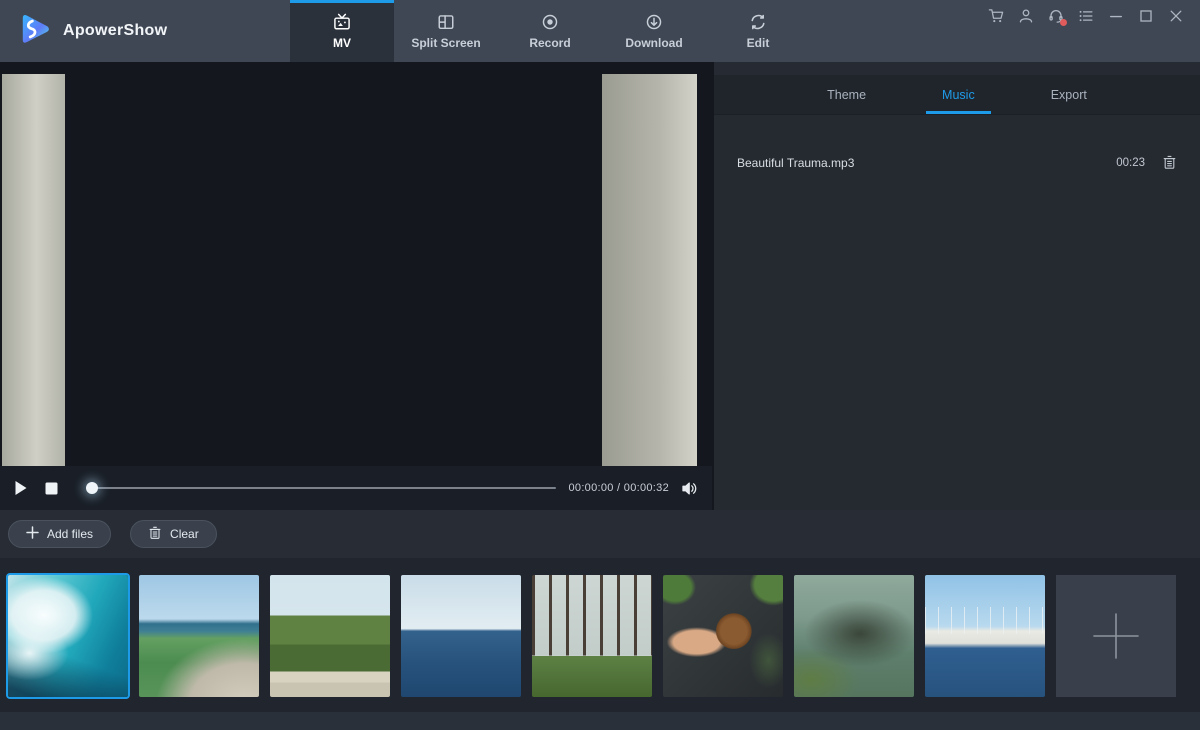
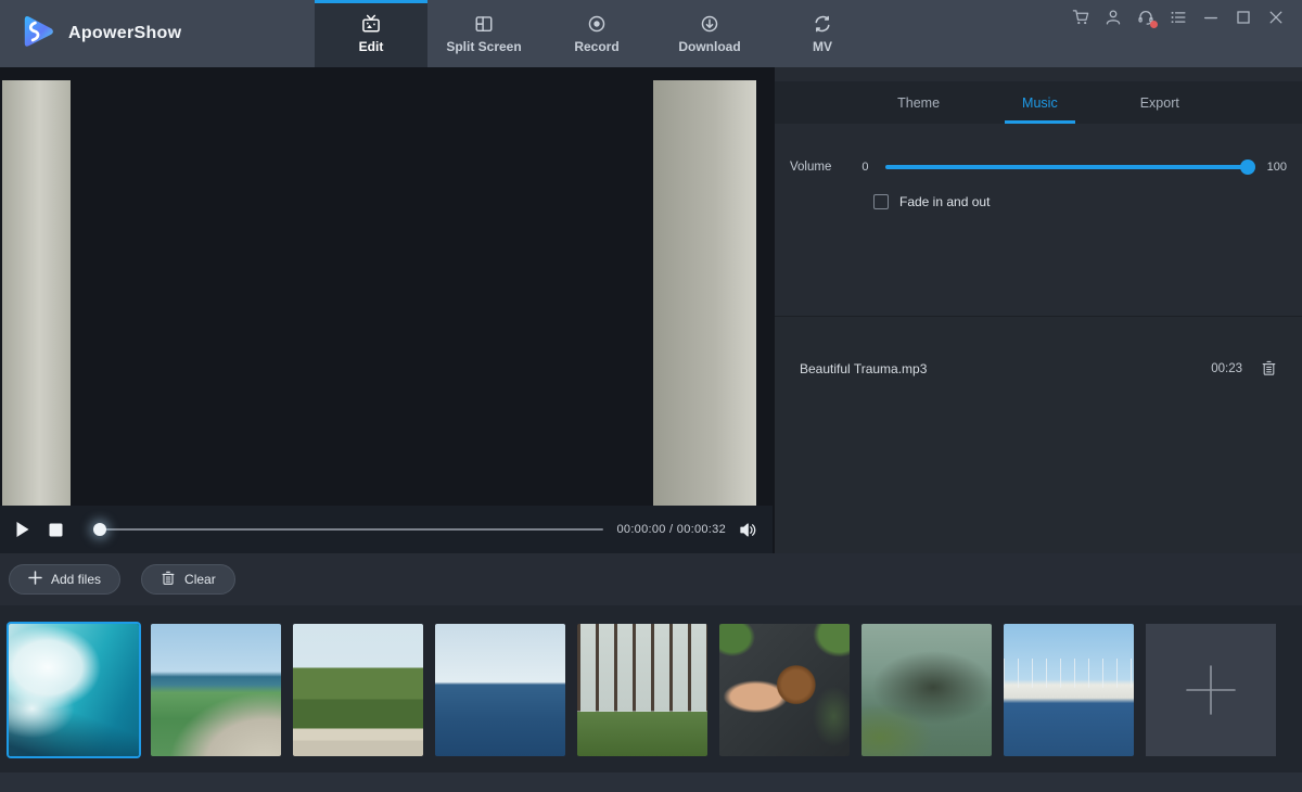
  ApowerShow
- MV
+ Edit
  Split Screen
  Record
  Download
- Edit
+ MV
  00:00:00 / 00:00:32
  Theme
  Music
  Export
+ Volume
+ 0
+ 100
+ Fade in and out
  Beautiful Trauma.mp3
  00:23
  Add files
  Clear
